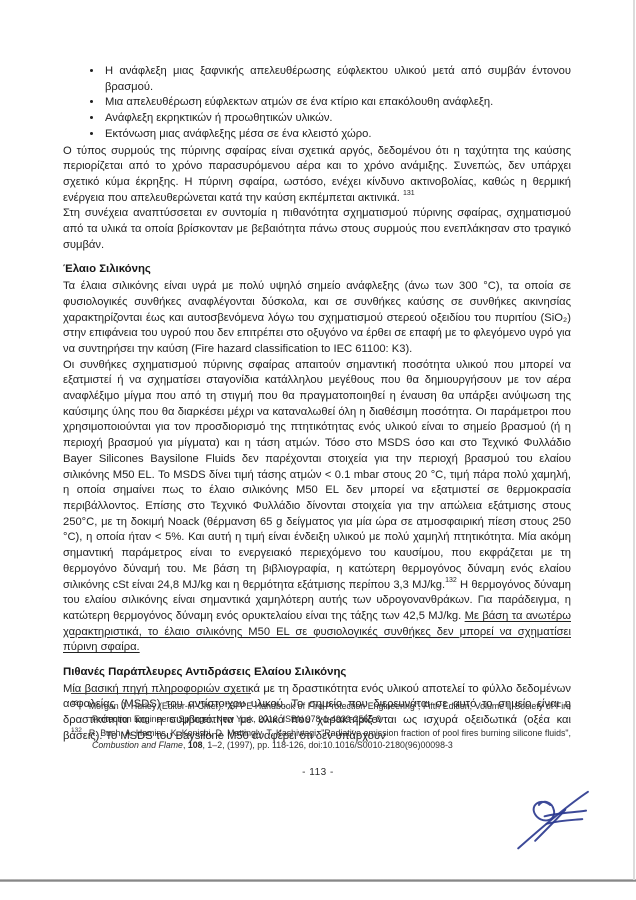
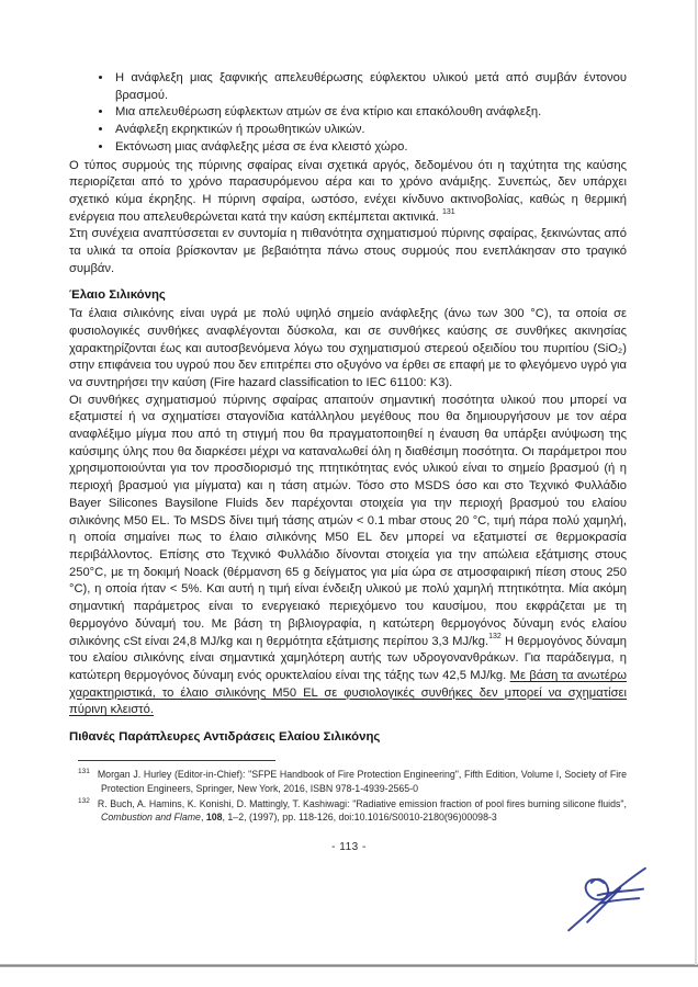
  Η ανάφλεξη μιας ξαφνικής απελευθέρωσης εύφλεκτου υλικού μετά από συμβάν έντονου βρασμού.
  Μια απελευθέρωση εύφλεκτων ατμών σε ένα κτίριο και επακόλουθη ανάφλεξη.
  Ανάφλεξη εκρηκτικών ή προωθητικών υλικών.
  Εκτόνωση μιας ανάφλεξης μέσα σε ένα κλειστό χώρο.
  Ο τύπος συρμούς της πύρινης σφαίρας είναι σχετικά αργός, δεδομένου ότι η ταχύτητα της καύσης περιορίζεται από το χρόνο παρασυρόμενου αέρα και το χρόνο ανάμιξης. Συνεπώς, δεν υπάρχει σχετικό κύμα έκρηξης. Η πύρινη σφαίρα, ωστόσο, ενέχει κίνδυνο ακτινοβολίας, καθώς η θερμική ενέργεια που απελευθερώνεται κατά την καύση εκπέμπεται ακτινικά.
- Στη συνέχεια αναπτύσσεται εν συντομία η πιθανότητα σχηματισμού πύρινης σφαίρας, σχηματισμού από τα υλικά τα οποία βρίσκονταν με βεβαιότητα πάνω στους συρμούς που ενεπλάκησαν στο τραγικό συμβάν.
+ Στη συνέχεια αναπτύσσεται εν συντομία η πιθανότητα σχηματισμού πύρινης σφαίρας, ξεκινώντας από τα υλικά τα οποία βρίσκονταν με βεβαιότητα πάνω στους συρμούς που ενεπλάκησαν στο τραγικό συμβάν.
  Έλαιο Σιλικόνης
  Τα έλαια σιλικόνης είναι υγρά με πολύ υψηλό σημείο ανάφλεξης (άνω των 300 °C), τα οποία σε φυσιολογικές συνθήκες αναφλέγονται δύσκολα, και σε συνθήκες καύσης σε συνθήκες ακινησίας χαρακτηρίζονται έως και αυτοσβενόμενα λόγω του σχηματισμού στερεού οξειδίου του πυριτίου (SiO₂) στην επιφάνεια του υγρού που δεν επιτρέπει στο οξυγόνο να έρθει σε επαφή με το φλεγόμενο υγρό για να συντηρήσει την καύση (Fire hazard classification to IEC 61100: K3).
- Οι συνθήκες σχηματισμού πύρινης σφαίρας απαιτούν σημαντική ποσότητα υλικού που μπορεί να εξατμιστεί ή να σχηματίσει σταγονίδια κατάλληλου μεγέθους που θα δημιουργήσουν με τον αέρα αναφλέξιμο μίγμα που από τη στιγμή που θα πραγματοποιηθεί η έναυση θα υπάρξει ανύψωση της καύσιμης ύλης που θα διαρκέσει μέχρι να καταναλωθεί όλη η διαθέσιμη ποσότητα. Οι παράμετροι που χρησιμοποιούνται για τον προσδιορισμό της πτητικότητας ενός υλικού είναι το σημείο βρασμού (ή η περιοχή βρασμού για μίγματα) και η τάση ατμών. Τόσο στο MSDS όσο και στο Τεχνικό Φυλλάδιο Bayer Silicones Baysilone Fluids δεν παρέχονται στοιχεία για την περιοχή βρασμού του ελαίου σιλικόνης M50 EL. Το MSDS δίνει τιμή τάσης ατμών < 0.1 mbar στους 20 °C, τιμή πάρα πολύ χαμηλή, η οποία σημαίνει πως το έλαιο σιλικόνης M50 EL δεν μπορεί να εξατμιστεί σε θερμοκρασία περιβάλλοντος. Επίσης στο Τεχνικό Φυλλάδιο δίνονται στοιχεία για την απώλεια εξάτμισης στους 250°C, με τη δοκιμή Noack (θέρμανση 65 g δείγματος για μία ώρα σε ατμοσφαιρική πίεση στους 250 °C), η οποία ήταν < 5%. Και αυτή η τιμή είναι ένδειξη υλικού με πολύ χαμηλή πτητικότητα. Μία ακόμη σημαντική παράμετρος είναι το ενεργειακό περιεχόμενο του καυσίμου, που εκφράζεται με τη θερμογόνο δύναμή του. Με βάση τη βιβλιογραφία, η κατώτερη θερμογόνος δύναμη ενός ελαίου σιλικόνης cSt είναι 24,8 MJ/kg και η θερμότητα εξάτμισης περίπου 3,3 MJ/kg. Η θερμογόνος δύναμη του ελαίου σιλικόνης είναι σημαντικά χαμηλότερη αυτής των υδρογονανθράκων. Για παράδειγμα, η κατώτερη θερμογόνος δύναμη ενός ορυκτελαίου είναι της τάξης των 42,5 MJ/kg. Με βάση τα ανωτέρω χαρακτηριστικά, το έλαιο σιλικόνης M50 EL σε φυσιολογικές συνθήκες δεν μπορεί να σχηματίσει πύρινη σφαίρα.
+ Οι συνθήκες σχηματισμού πύρινης σφαίρας απαιτούν σημαντική ποσότητα υλικού που μπορεί να εξατμιστεί ή να σχηματίσει σταγονίδια κατάλληλου μεγέθους που θα δημιουργήσουν με τον αέρα αναφλέξιμο μίγμα που από τη στιγμή που θα πραγματοποιηθεί η έναυση θα υπάρξει ανύψωση της καύσιμης ύλης που θα διαρκέσει μέχρι να καταναλωθεί όλη η διαθέσιμη ποσότητα. Οι παράμετροι που χρησιμοποιούνται για τον προσδιορισμό της πτητικότητας ενός υλικού είναι το σημείο βρασμού (ή η περιοχή βρασμού για μίγματα) και η τάση ατμών. Τόσο στο MSDS όσο και στο Τεχνικό Φυλλάδιο Bayer Silicones Baysilone Fluids δεν παρέχονται στοιχεία για την περιοχή βρασμού του ελαίου σιλικόνης M50 EL. Το MSDS δίνει τιμή τάσης ατμών < 0.1 mbar στους 20 °C, τιμή πάρα πολύ χαμηλή, η οποία σημαίνει πως το έλαιο σιλικόνης M50 EL δεν μπορεί να εξατμιστεί σε θερμοκρασία περιβάλλοντος. Επίσης στο Τεχνικό Φυλλάδιο δίνονται στοιχεία για την απώλεια εξάτμισης στους 250°C, με τη δοκιμή Noack (θέρμανση 65 g δείγματος για μία ώρα σε ατμοσφαιρική πίεση στους 250 °C), η οποία ήταν < 5%. Και αυτή η τιμή είναι ένδειξη υλικού με πολύ χαμηλή πτητικότητα. Μία ακόμη σημαντική παράμετρος είναι το ενεργειακό περιεχόμενο του καυσίμου, που εκφράζεται με τη θερμογόνο δύναμή του. Με βάση τη βιβλιογραφία, η κατώτερη θερμογόνος δύναμη ενός ελαίου σιλικόνης cSt είναι 24,8 MJ/kg και η θερμότητα εξάτμισης περίπου 3,3 MJ/kg. Η θερμογόνος δύναμη του ελαίου σιλικόνης είναι σημαντικά χαμηλότερη αυτής των υδρογονανθράκων. Για παράδειγμα, η κατώτερη θερμογόνος δύναμη ενός ορυκτελαίου είναι της τάξης των 42,5 MJ/kg. Με βάση τα ανωτέρω χαρακτηριστικά, το έλαιο σιλικόνης M50 EL σε φυσιολογικές συνθήκες δεν μπορεί να σχηματίσει πύρινη κλειστό.
  Πιθανές Παράπλευρες Αντιδράσεις Ελαίου Σιλικόνης
- Μία βασική πηγή πληροφοριών σχετικά με τη δραστικότητα ενός υλικού αποτελεί το φύλλο δεδομένων ασφαλείας (MSDS) του αντίστοιχου υλικού. Το σημείο που διερευνάται σε αυτό το σημείο είναι η δραστικότητα και η συμβατότητα με υλικά που χαρακτηρίζονται ως ισχυρά οξειδωτικά (οξέα και βάσεις). Το MSDS του Baysilone M50 αναφέρει ότι δεν υπάρχουν
  Morgan J. Hurley (Editor-in-Chief): "SFPE Handbook of Fire Protection Engineering", Fifth Edition, Volume I, Society of Fire Protection Engineers, Springer, New York, 2016, ISBN 978-1-4939-2565-0
  R. Buch, A. Hamins, K. Konishi, D. Mattingly, T. Kashiwagi: "Radiative emission fraction of pool fires burning silicone fluids", Combustion and Flame, 108, 1–2, (1997), pp. 118-126, doi:10.1016/S0010-2180(96)00098-3
  - 113 -
